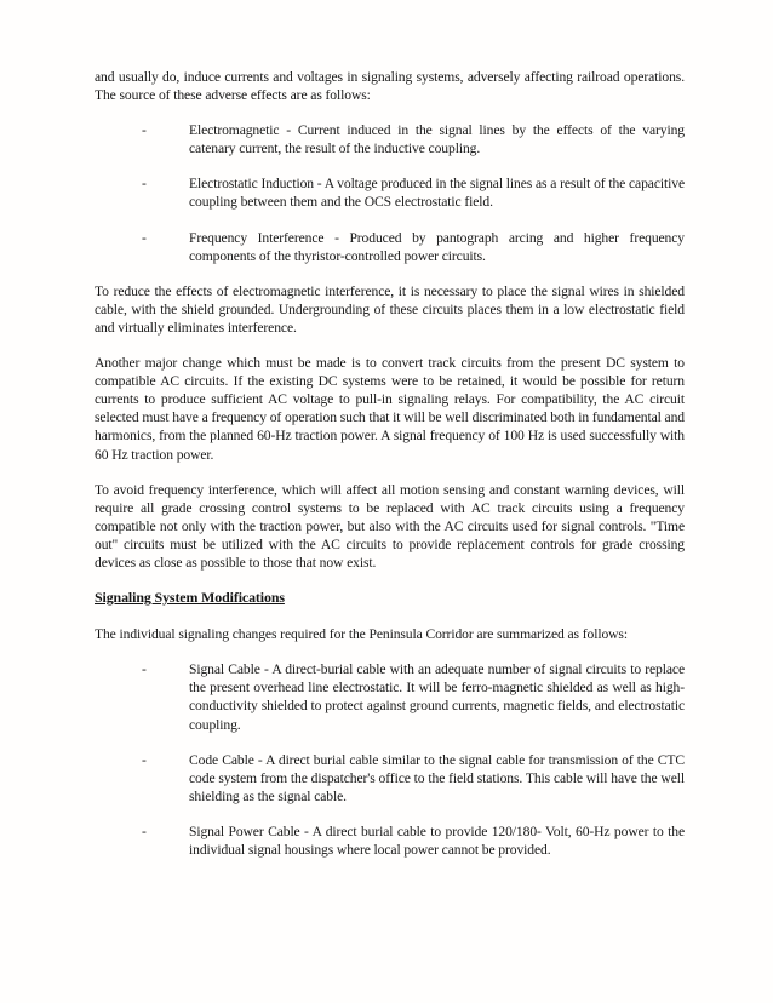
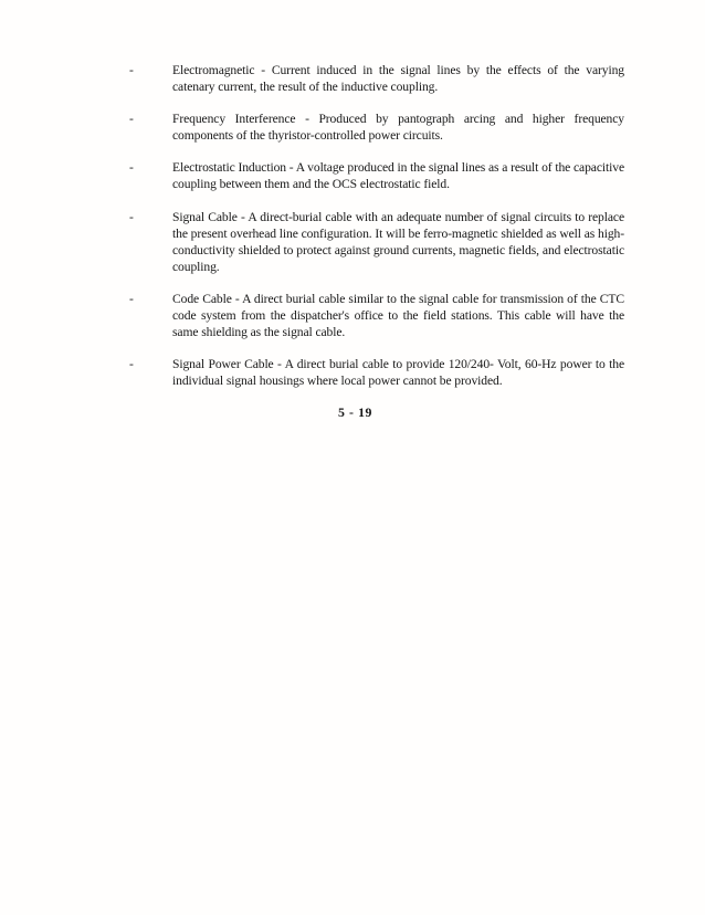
- and usually do, induce currents and voltages in signaling systems, adversely affecting railroad operations. The source of these adverse effects are as follows:
  -
  Electromagnetic - Current induced in the signal lines by the effects of the varying catenary current, the result of the inductive coupling.
  -
- Electrostatic Induction - A voltage produced in the signal lines as a result of the capacitive coupling between them and the OCS electrostatic field.
+ Frequency Interference - Produced by pantograph arcing and higher frequency components of the thyristor-controlled power circuits.
  -
- Frequency Interference - Produced by pantograph arcing and higher frequency components of the thyristor-controlled power circuits.
+ Electrostatic Induction - A voltage produced in the signal lines as a result of the capacitive coupling between them and the OCS electrostatic field.
- To reduce the effects of electromagnetic interference, it is necessary to place the signal wires in shielded cable, with the shield grounded. Undergrounding of these circuits places them in a low electrostatic field and virtually eliminates interference.
- Another major change which must be made is to convert track circuits from the present DC system to compatible AC circuits. If the existing DC systems were to be retained, it would be possible for return currents to produce sufficient AC voltage to pull-in signaling relays. For compatibility, the AC circuit selected must have a frequency of operation such that it will be well discriminated both in fundamental and harmonics, from the planned 60-Hz traction power. A signal frequency of 100 Hz is used successfully with 60 Hz traction power.
- To avoid frequency interference, which will affect all motion sensing and constant warning devices, will require all grade crossing control systems to be replaced with AC track circuits using a frequency compatible not only with the traction power, but also with the AC circuits used for signal controls. "Time out" circuits must be utilized with the AC circuits to provide replacement controls for grade crossing devices as close as possible to those that now exist.
- Signaling System Modifications
- The individual signaling changes required for the Peninsula Corridor are summarized as follows:
  -
- Signal Cable - A direct-burial cable with an adequate number of signal circuits to replace the present overhead line electrostatic. It will be ferro-magnetic shielded as well as high-conductivity shielded to protect against ground currents, magnetic fields, and electrostatic coupling.
+ Signal Cable - A direct-burial cable with an adequate number of signal circuits to replace the present overhead line configuration. It will be ferro-magnetic shielded as well as high-conductivity shielded to protect against ground currents, magnetic fields, and electrostatic coupling.
  -
- Code Cable - A direct burial cable similar to the signal cable for transmission of the CTC code system from the dispatcher's office to the field stations. This cable will have the well shielding as the signal cable.
+ Code Cable - A direct burial cable similar to the signal cable for transmission of the CTC code system from the dispatcher's office to the field stations. This cable will have the same shielding as the signal cable.
  -
- Signal Power Cable - A direct burial cable to provide 120/180- Volt, 60-Hz power to the individual signal housings where local power cannot be provided.
+ Signal Power Cable - A direct burial cable to provide 120/240- Volt, 60-Hz power to the individual signal housings where local power cannot be provided.
+ 5 - 19
